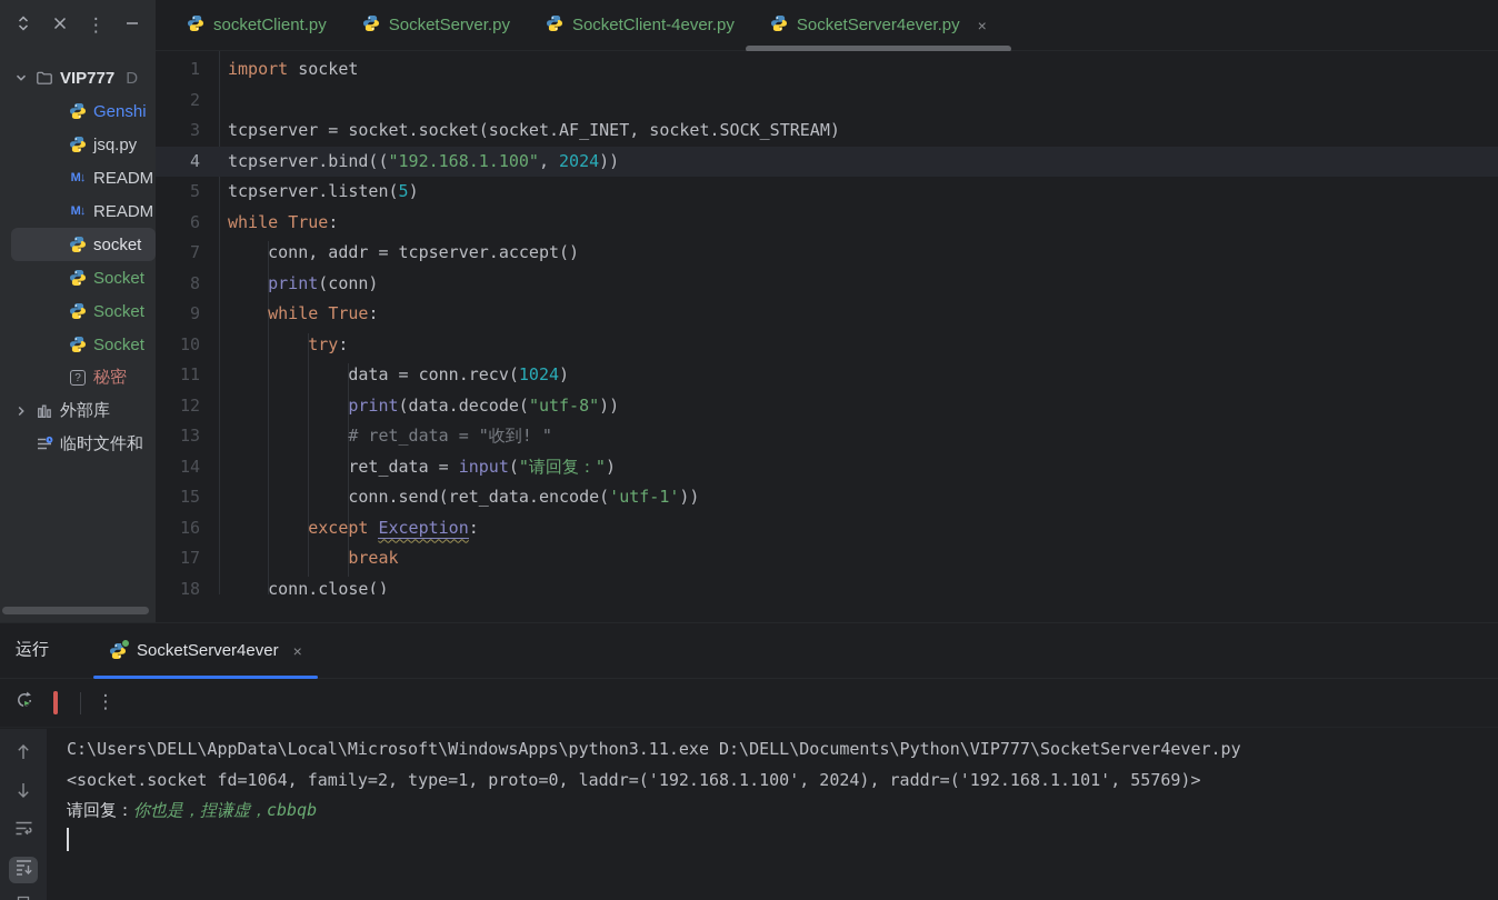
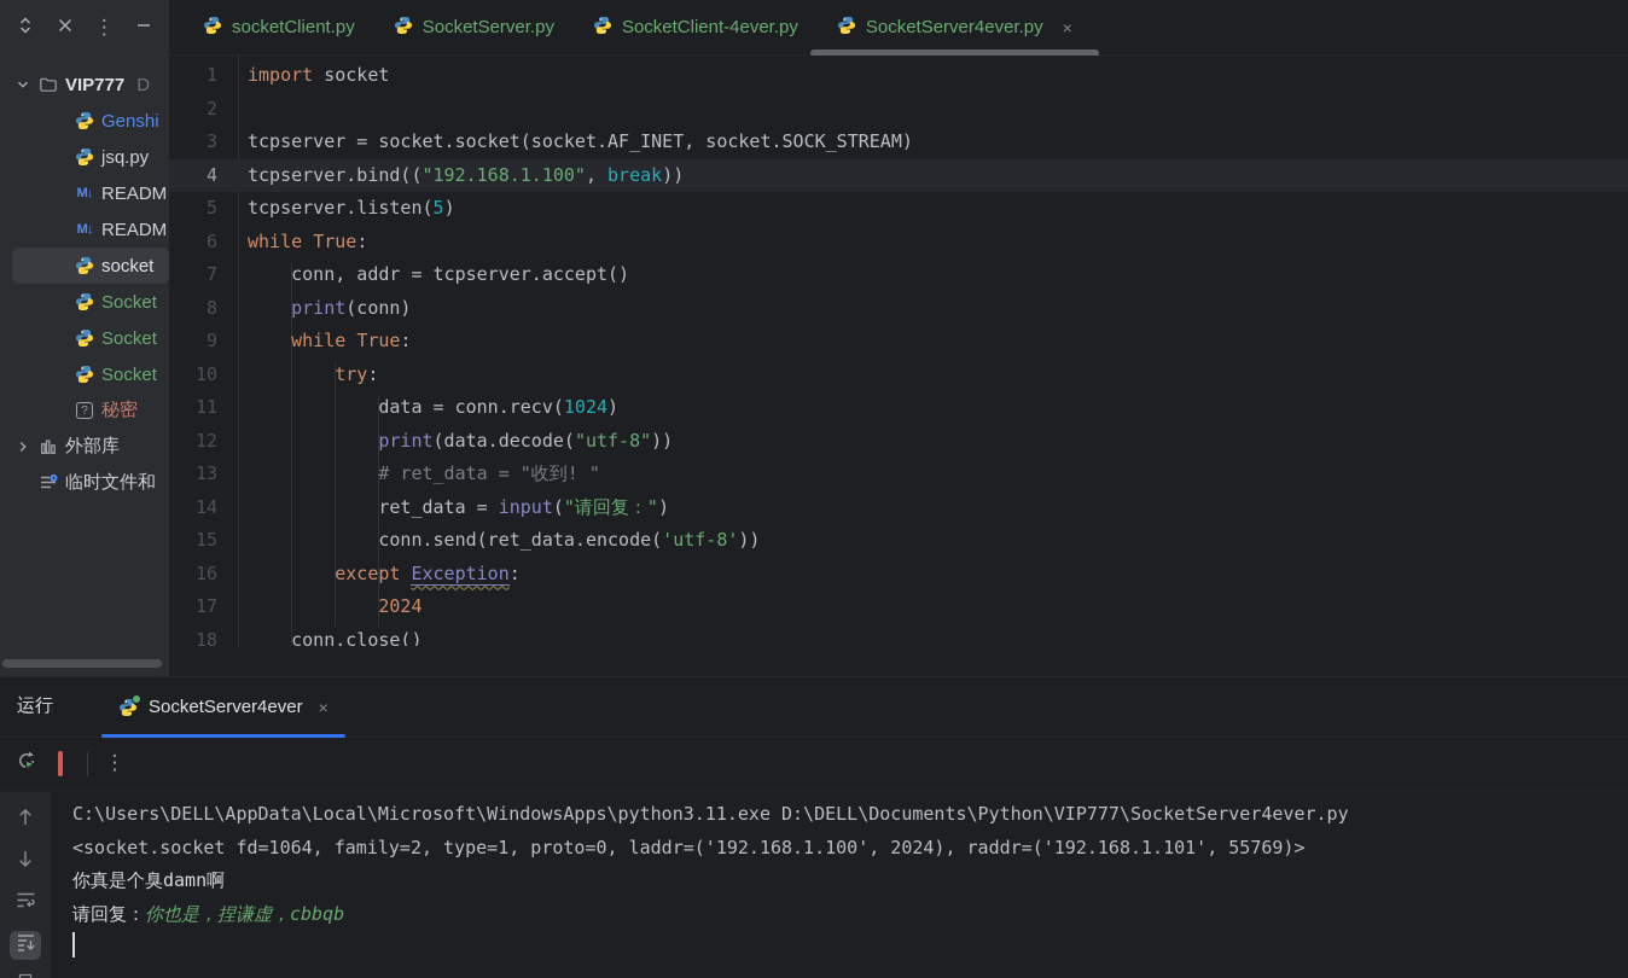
  ⋮
  socketClient.py
  SocketServer.py
  SocketClient-4ever.py
  SocketServer4ever.py
  ×
  VIP777
  D
  Genshi
  jsq.py
  M↓
  READM
  M↓
  READM
  socket
  Socket
  Socket
  Socket
  ?
  秘密
  外部库
  临时文件和
  1
  import socket
  2
  3
  tcpserver = socket.socket(socket.AF_INET, socket.SOCK_STREAM)
  4
- tcpserver.bind(("192.168.1.100", 2024))
+ tcpserver.bind(("192.168.1.100", break))
  5
  tcpserver.listen(5)
  6
  while True:
  7
  conn, addr = tcpserver.accept()
  8
  print(conn)
  9
  while True:
  10
  try:
  11
  data = conn.recv(1024)
  12
  print(data.decode("utf-8"))
  13
  # ret_data = "收到! "
  14
  ret_data = input("请回复：")
  15
- conn.send(ret_data.encode('utf-1'))
+ conn.send(ret_data.encode('utf-8'))
  16
  except Exception:
  17
- break
+ 2024
  18
  conn.close()
  运行
  SocketServer4ever
  ×
  ⋮
  C:\Users\DELL\AppData\Local\Microsoft\WindowsApps\python3.11.exe D:\DELL\Documents\Python\VIP777\SocketServer4ever.py
  <socket.socket fd=1064, family=2, type=1, proto=0, laddr=('192.168.1.100', 2024), raddr=('192.168.1.101', 55769)>
+ 你真是个臭damn啊
  请回复：你也是，捏谦虚，cbbqb
